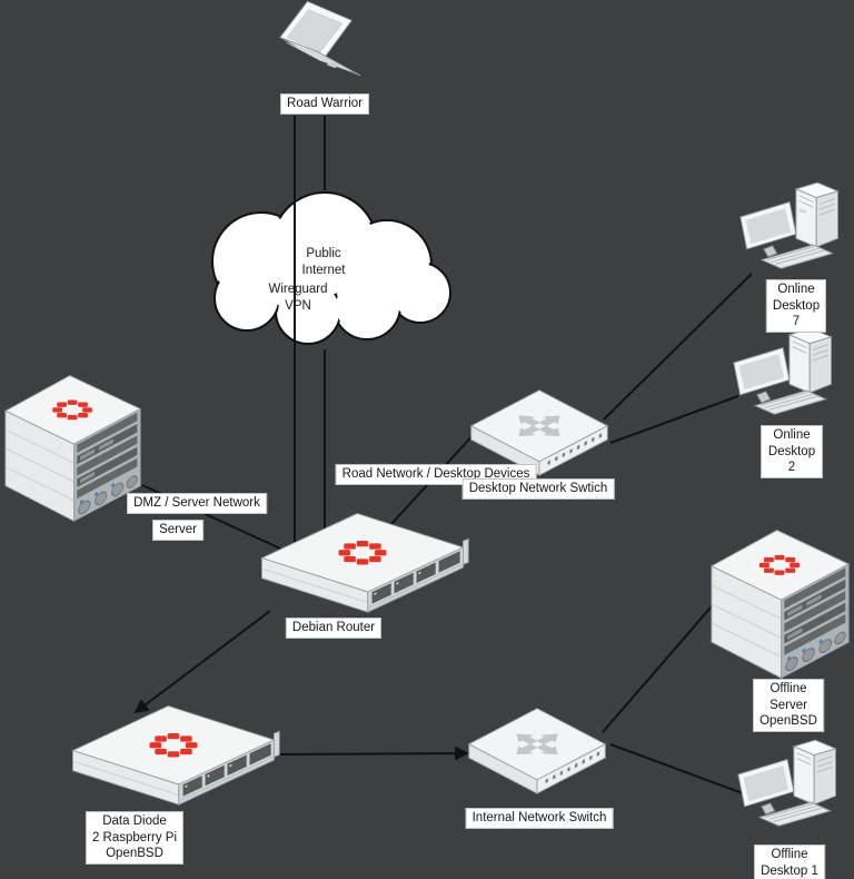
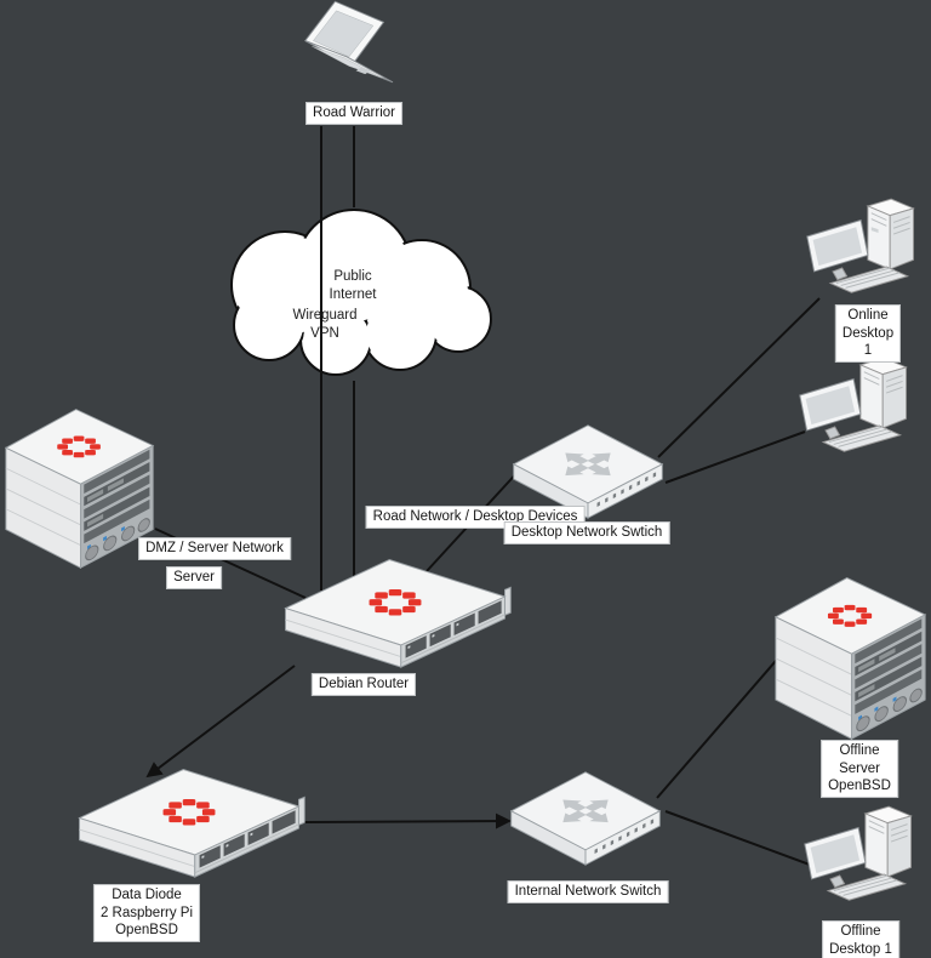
  Road Warrior
  Public
  Internet
  Wireguard
  VPN
  Server
  DMZ / Server Network
  Debian Router
  Road Network / Desktop Devices
  Desktop Network Swtich
- Online Desktop 7
+ Online Desktop 1
- Online Desktop 2
  Offline Server
  OpenBSD
  Internal Network Switch
  Data Diode
  2 Raspberry Pi
  OpenBSD
  Offline Desktop 1
